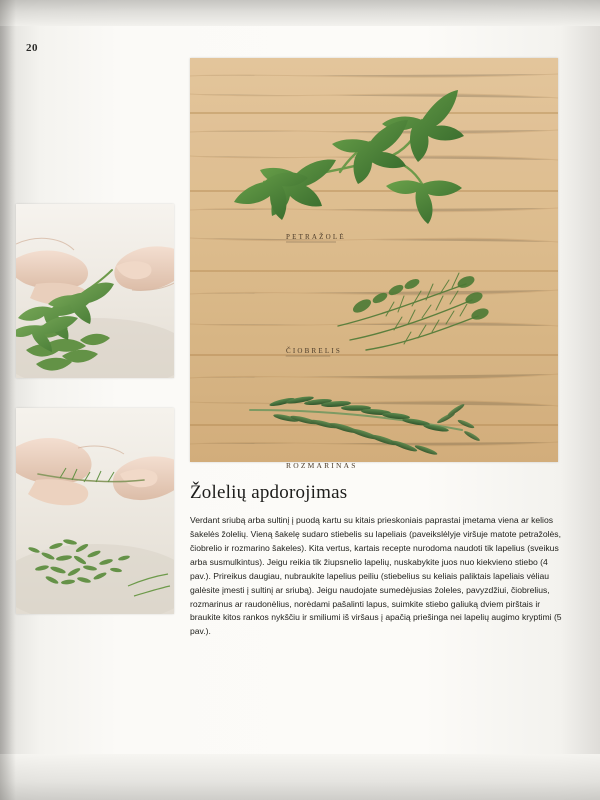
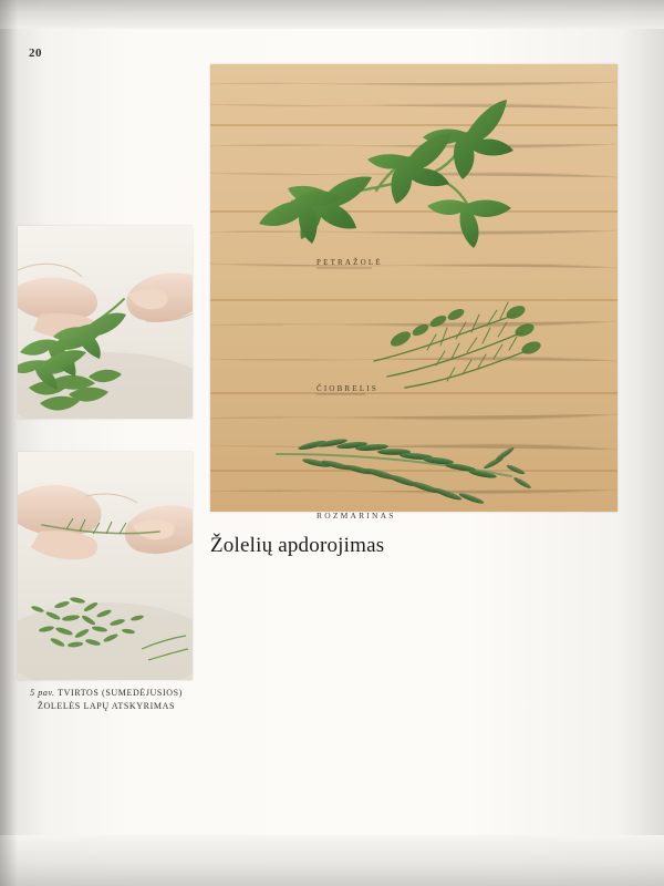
  20
  PETRAŽOLĖ
  ČIOBRELIS
  ROZMARINAS
+ 5 pav. TVIRTOS (SUMEDĖJUSIOS) ŽOLELĖS LAPŲ ATSKYRIMAS
  Žolelių apdorojimas
- Verdant sriubą arba sultinį į puodą kartu su kitais prieskoniais paprastai įmetama viena ar kelios šakelės žolelių. Vieną šakelę sudaro stiebelis su lapeliais (paveikslėlyje viršuje matote petražolės, čiobrelio ir rozmarino šakeles). Kita vertus, kartais recepte nurodoma naudoti tik lapelius (sveikus arba susmulkintus). Jeigu reikia tik žiupsnelio lapelių, nuskabykite juos nuo kiekvieno stiebo (4 pav.). Prireikus daugiau, nubraukite lapelius peiliu (stiebelius su keliais paliktais lapeliais vėliau galėsite įmesti į sultinį ar sriubą). Jeigu naudojate sumedėjusias žoleles, pavyzdžiui, čiobrelius, rozmarinus ar raudonėlius, norėdami pašalinti lapus, suimkite stiebo galiuką dviem pirštais ir braukite kitos rankos nykščiu ir smiliumi iš viršaus į apačią priešinga nei lapelių augimo kryptimi (5 pav.).
